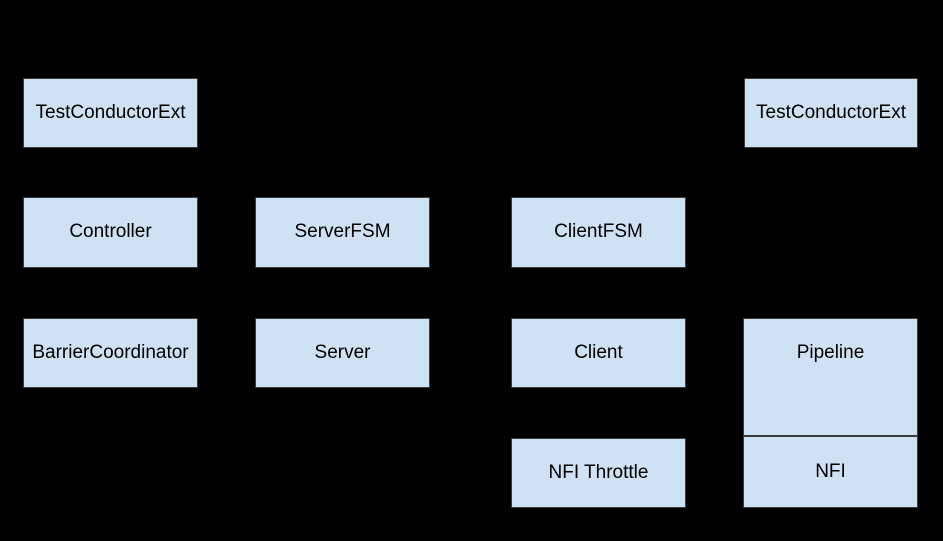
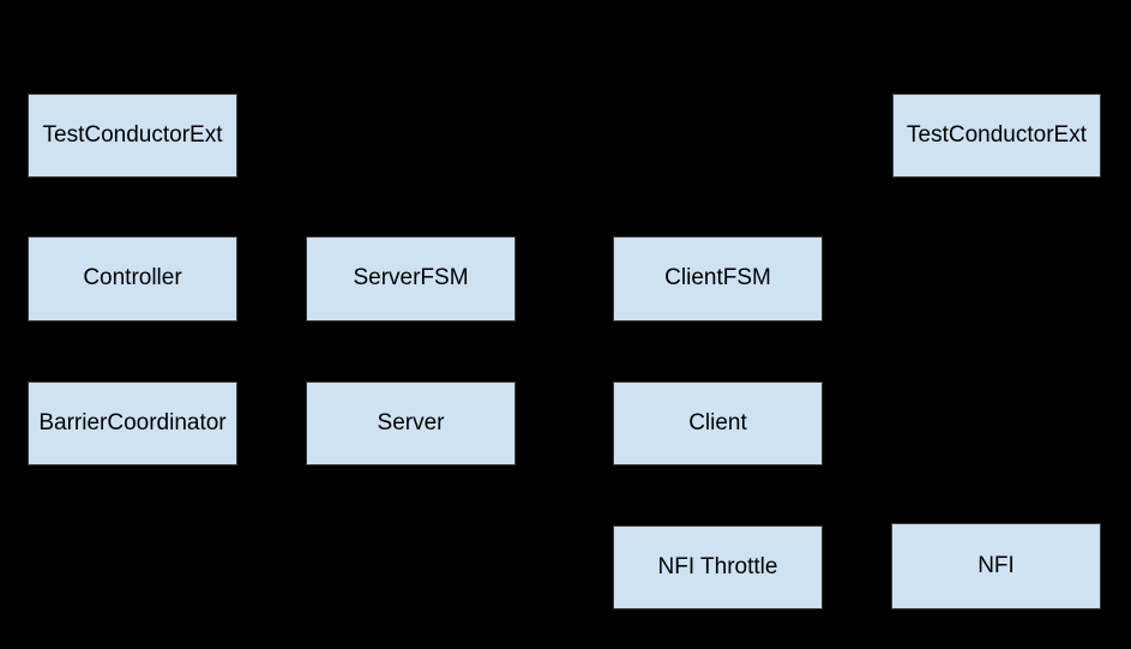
  TestConductorExt
  Controller
  BarrierCoordinator
  ServerFSM
  Server
  ClientFSM
  Client
  NFI Throttle
  TestConductorExt
- Pipeline
  NFI
